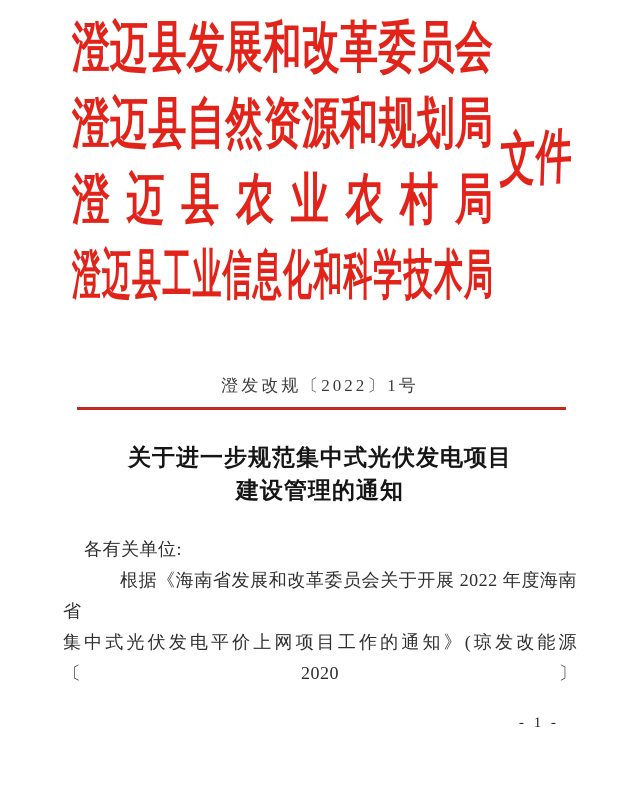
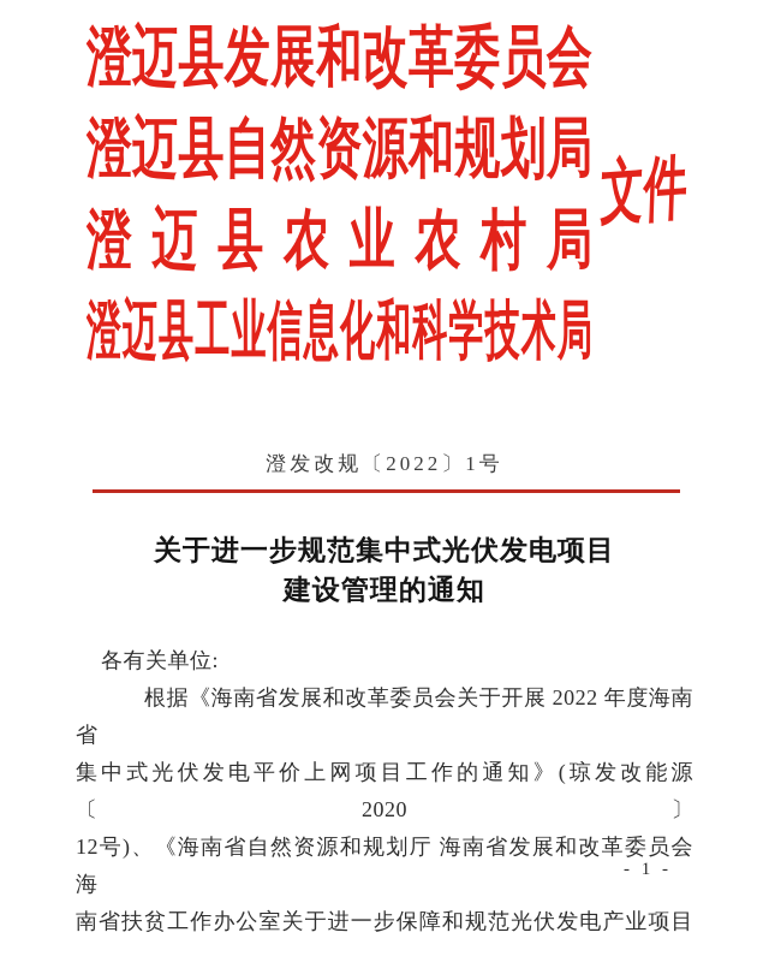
  澄迈县发展和改革委员会
  澄迈县自然资源和规划局
  澄迈县农业农村局
  澄迈县工业信息化和科学技术局
  澄发改规〔2022〕1号
  关于进一步规范集中式光伏发电项目
  建设管理的通知
  各有关单位:
  根据《海南省发展和改革委员会关于开展 2022 年度海南省
  集中式光伏发电平价上网项目工作的通知》(琼发改能源〔2020〕
+ 12号)、《海南省自然资源和规划厅 海南省发展和改革委员会 海
+ 南省扶贫工作办公室关于进一步保障和规范光伏发电产业项目
  - 1 -
